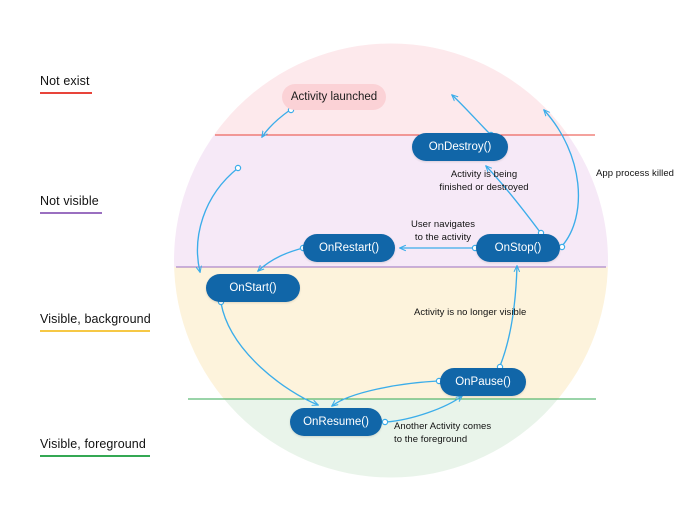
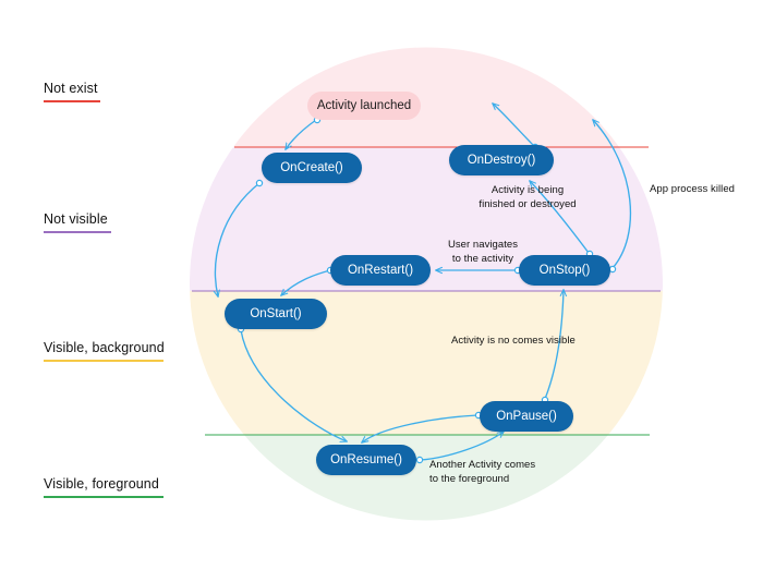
  Not exist
  Not visible
  Visible, background
  Visible, foreground
  Activity launched
+ OnCreate()
  OnDestroy()
  OnRestart()
  OnStop()
  OnStart()
  OnPause()
  OnResume()
  Activity is being
  finished or destroyed
  App process killed
  User navigates
  to the activity
- Activity is no longer visible
+ Activity is no comes visible
  Another Activity comes
  to the foreground
